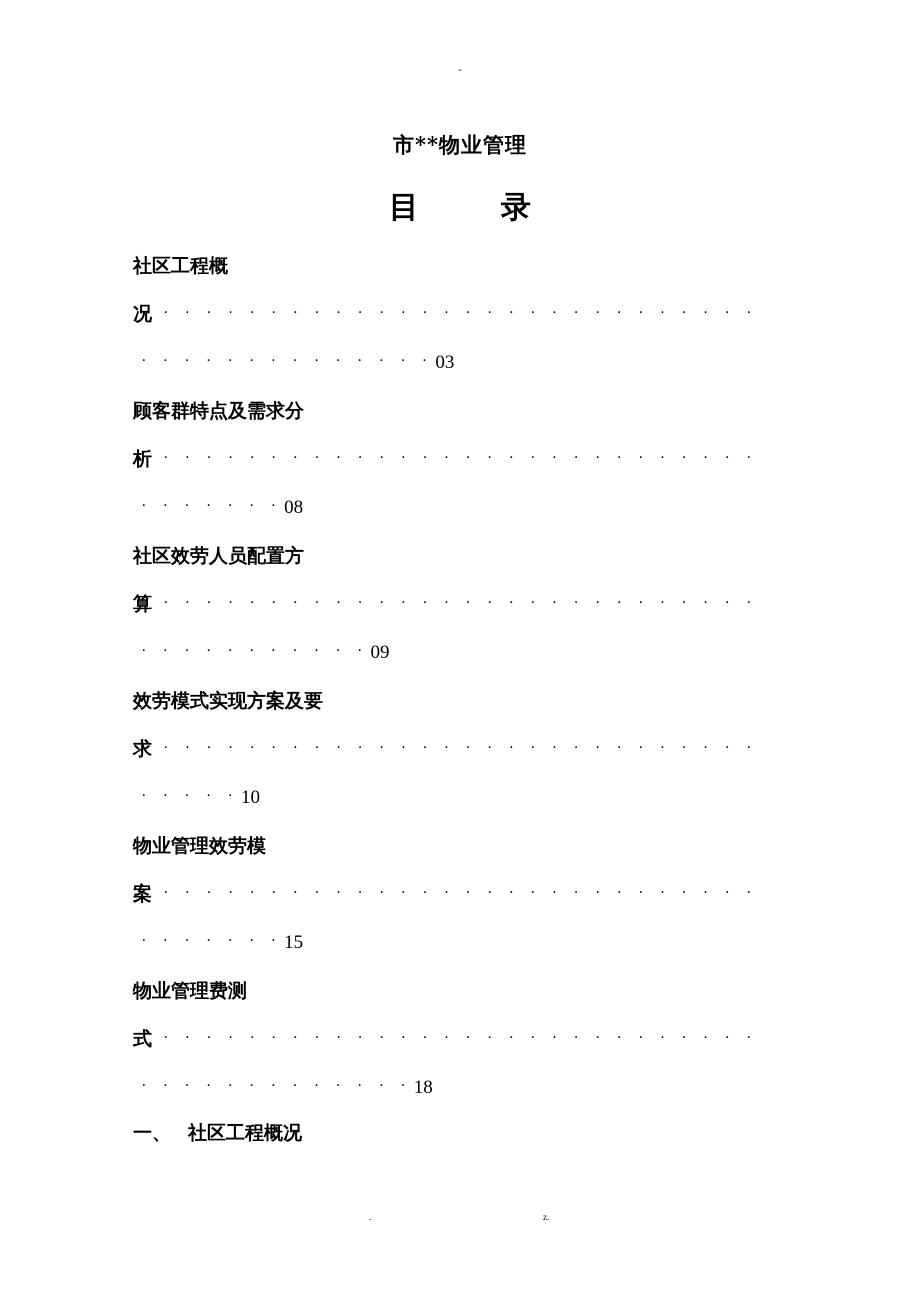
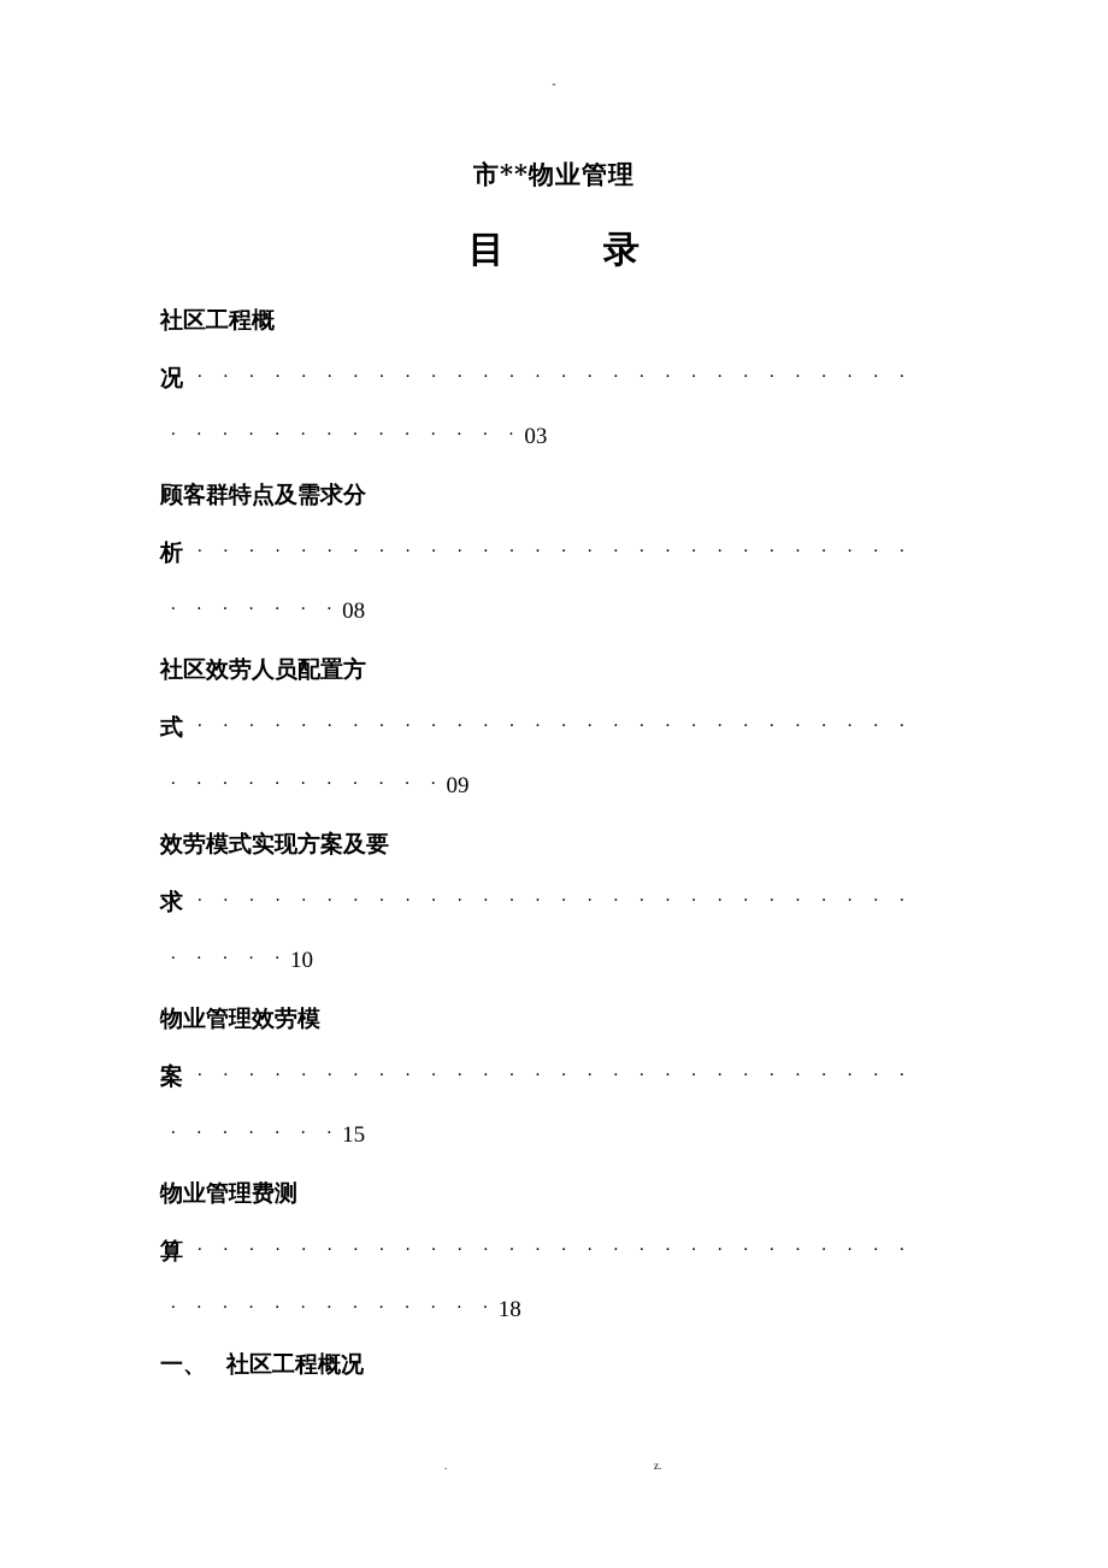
  -
  市**物业管理
  目 录
  社区工程概
  况 · · · · · · · · · · · · · · · · · · · · · · · · · · · ·
  · · · · · · · · · · · · · · 03
  顾客群特点及需求分
  析 · · · · · · · · · · · · · · · · · · · · · · · · · · · ·
  · · · · · · · 08
  社区效劳人员配置方
- 算 · · · · · · · · · · · · · · · · · · · · · · · · · · · ·
+ 式 · · · · · · · · · · · · · · · · · · · · · · · · · · · ·
  · · · · · · · · · · · 09
  效劳模式实现方案及要
  求 · · · · · · · · · · · · · · · · · · · · · · · · · · · ·
  · · · · · 10
  物业管理效劳模
  案 · · · · · · · · · · · · · · · · · · · · · · · · · · · ·
  · · · · · · · 15
  物业管理费测
- 式 · · · · · · · · · · · · · · · · · · · · · · · · · · · ·
+ 算 · · · · · · · · · · · · · · · · · · · · · · · · · · · ·
  · · · · · · · · · · · · · 18
  一、 社区工程概况
  .
  z.
